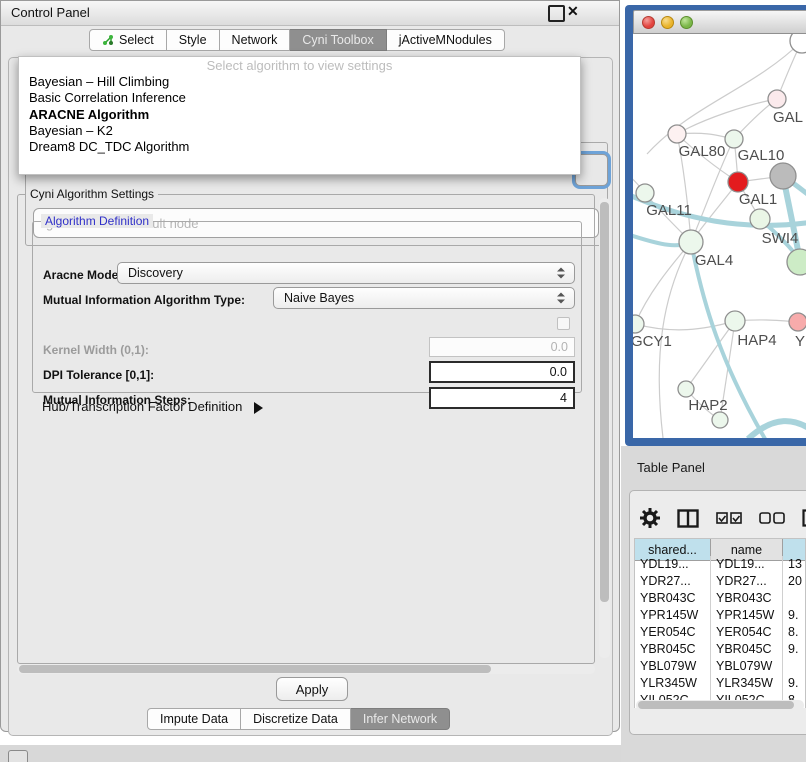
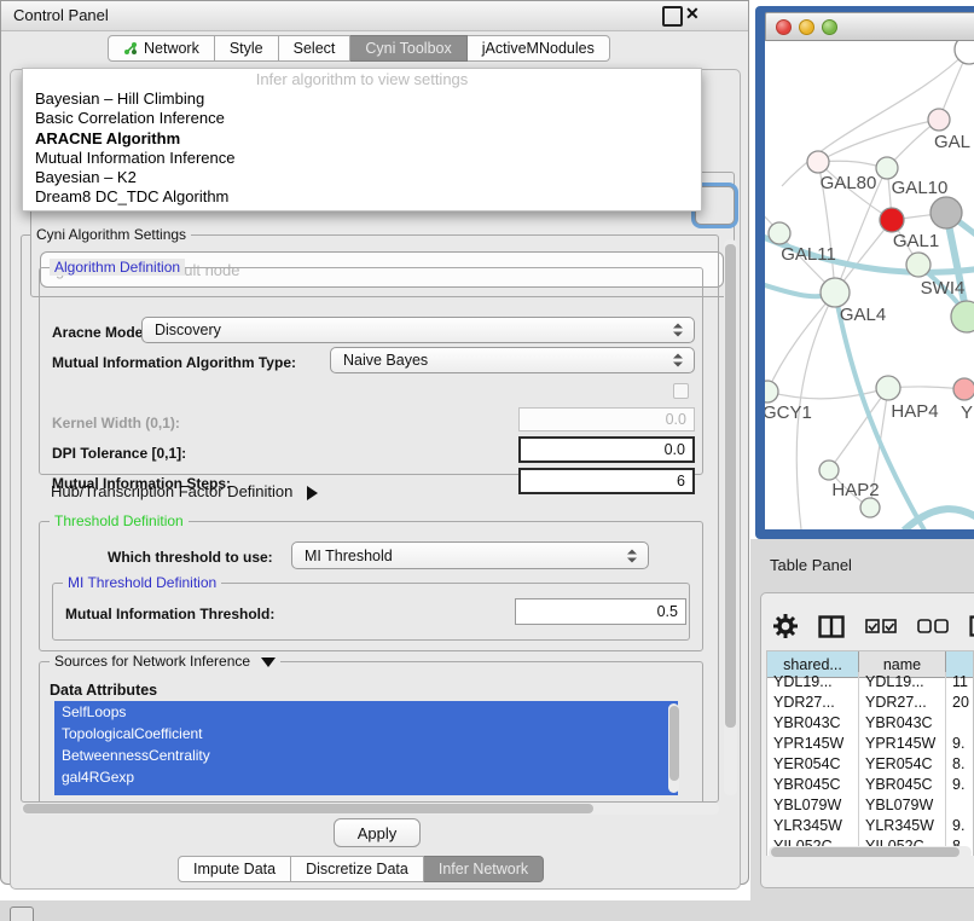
  Control Panel
  ✕
- Select
+ Network
  Style
- Network
+ Select
  Cyni Toolbox
  jActiveMNodules
  Cyni Algorithm Settings
  Algorithm Definition
  Aracne Mode
  Discovery
  Mutual Information Algorithm Type:
  Naive Bayes
  Kernel Width (0,1):
  0.0
  DPI Tolerance [0,1]:
  0.0
  Mutual Information Steps:
- 4
+ 6
  Hub/Transcription Factor Definition
+ Threshold Definition
+ Which threshold to use:
+ MI Threshold
+ MI Threshold Definition
+ Mutual Information Threshold:
+ 0.5
+ Sources for Network Inference
+ Data Attributes
+ SelfLoops
+ TopologicalCoefficient
+ BetweennessCentrality
+ gal4RGexp
  Apply
  Impute Data
  Discretize Data
  Infer Network
- Select algorithm to view settings
+ Infer algorithm to view settings
  Bayesian – Hill Climbing
  Basic Correlation Inference
  ARACNE Algorithm
+ Mutual Information Inference
  Bayesian – K2
  Dream8 DC_TDC Algorithm
  GAL
  GAL80
  GAL10
  GAL1
  GAL11
  SWI4
  GAL4
  GCY1
  HAP4
  Y
  HAP2
  Table Panel
  shared...
  name
  YDL19...
  YDL19...
- 13
+ 11
  YDR27...
  YDR27...
  20
  YBR043C
  YBR043C
  YPR145W
  YPR145W
  9.
  YER054C
  YER054C
  8.
  YBR045C
  YBR045C
  9.
  YBL079W
  YBL079W
  YLR345W
  YLR345W
  9.
